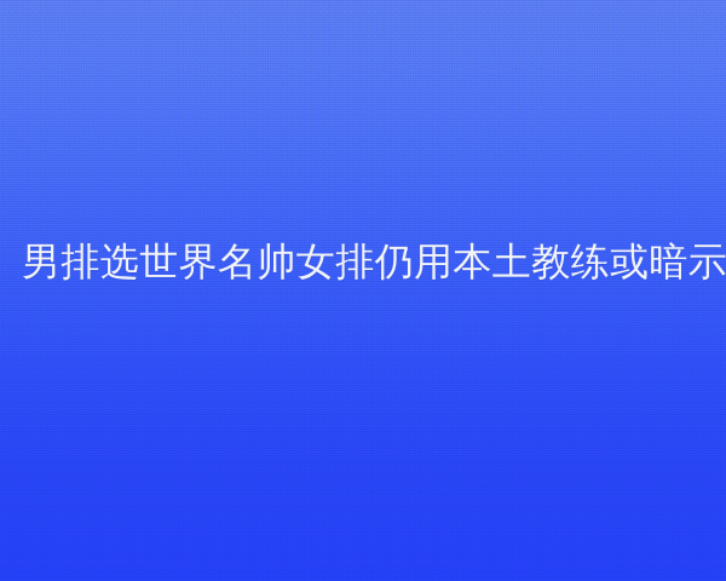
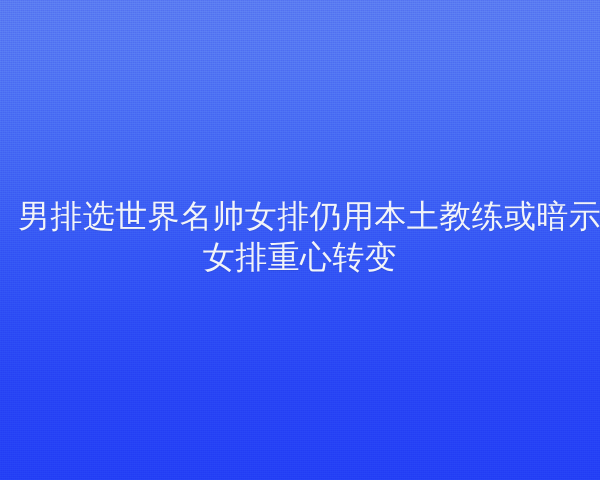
  男排选世界名帅女排仍用本土教练或暗示
+ 女排重心转变
